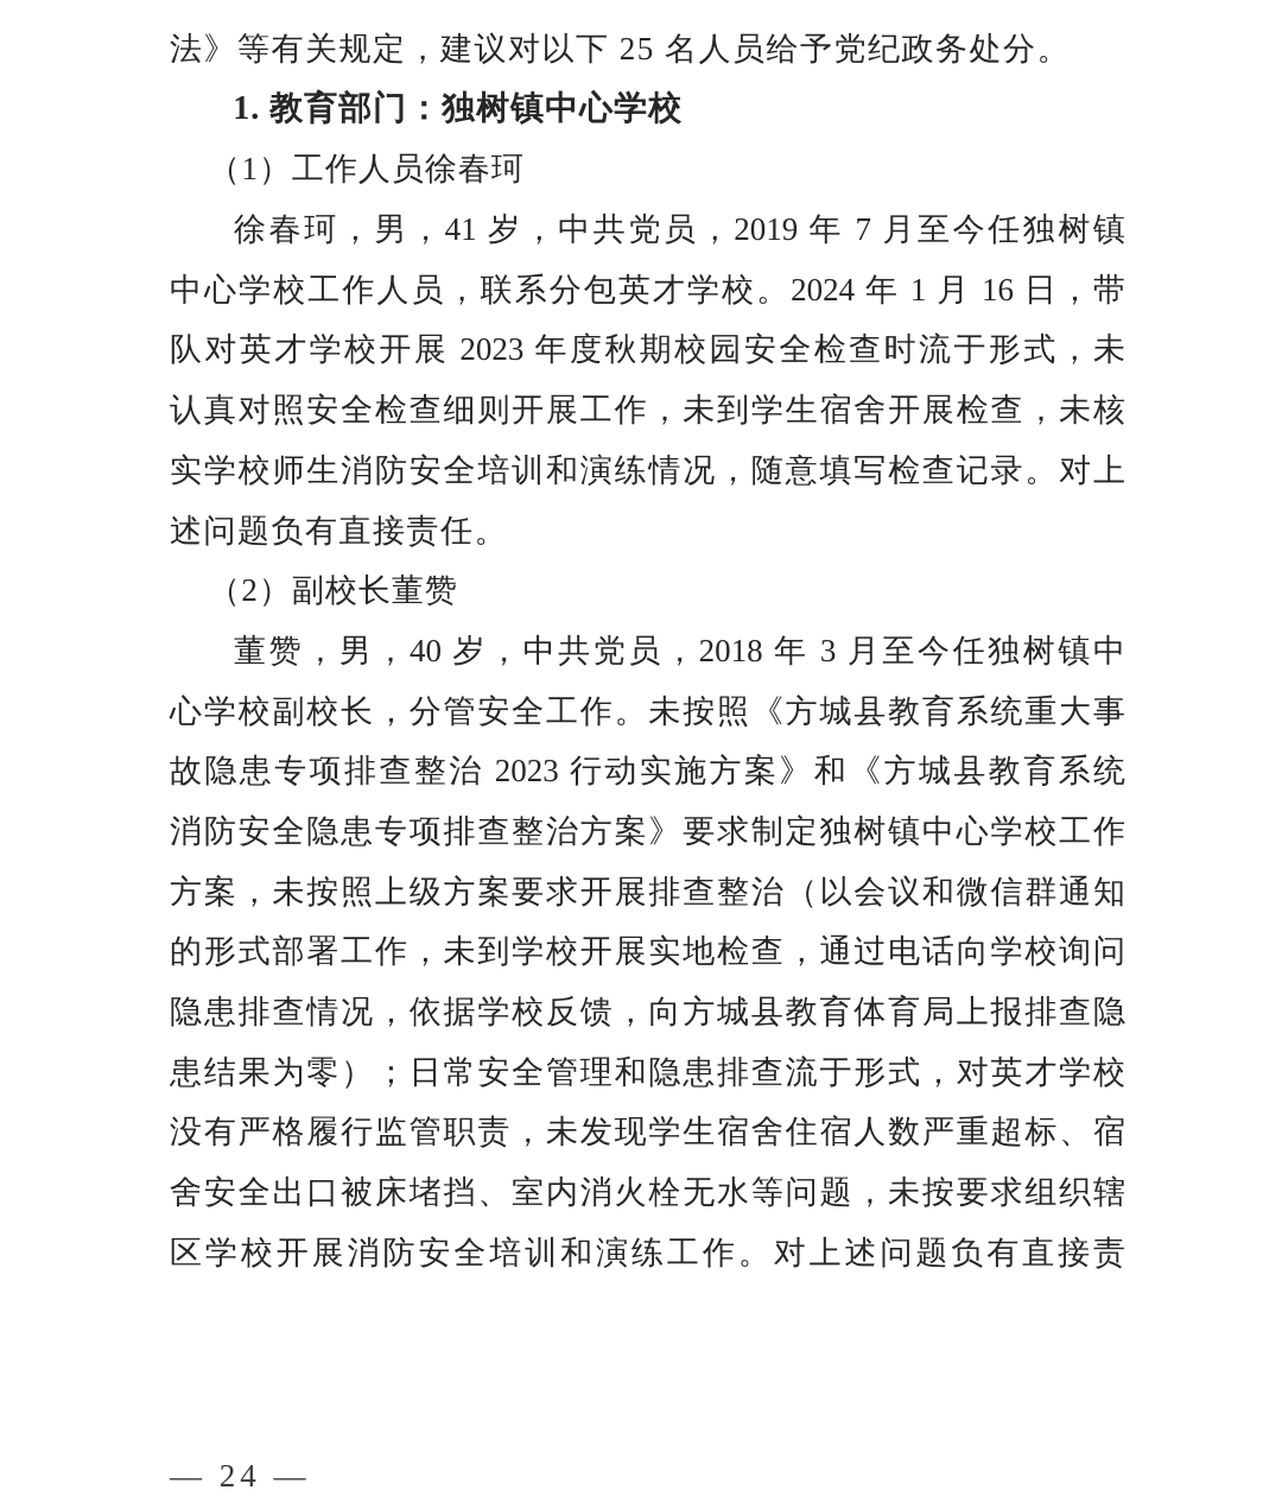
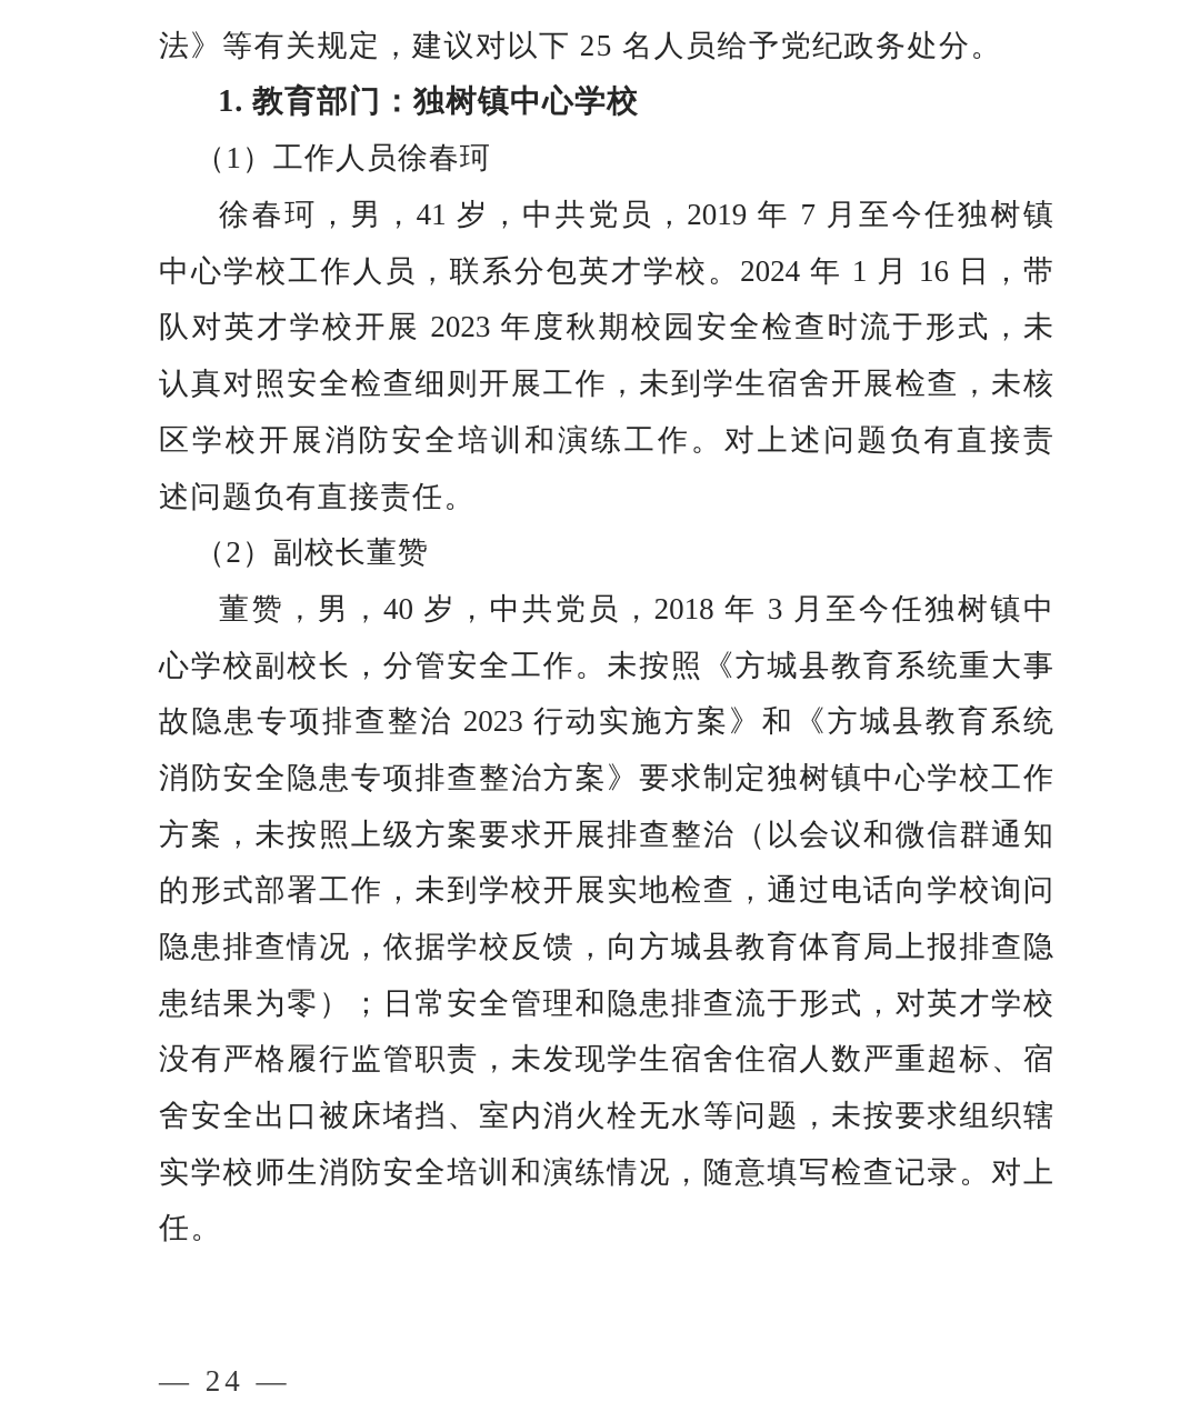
  法》等有关规定，建议对以下 25 名人员给予党纪政务处分。
  1. 教育部门：独树镇中心学校
  （1）工作人员徐春珂
  徐春珂，男，41 岁，中共党员，2019 年 7 月至今任独树镇
  中心学校工作人员，联系分包英才学校。2024 年 1 月 16 日，带
  队对英才学校开展 2023 年度秋期校园安全检查时流于形式，未
  认真对照安全检查细则开展工作，未到学生宿舍开展检查，未核
- 实学校师生消防安全培训和演练情况，随意填写检查记录。对上
+ 区学校开展消防安全培训和演练工作。对上述问题负有直接责
  述问题负有直接责任。
  （2）副校长董赞
  董赞，男，40 岁，中共党员，2018 年 3 月至今任独树镇中
  心学校副校长，分管安全工作。未按照《方城县教育系统重大事
  故隐患专项排查整治 2023 行动实施方案》和《方城县教育系统
  消防安全隐患专项排查整治方案》要求制定独树镇中心学校工作
  方案，未按照上级方案要求开展排查整治（以会议和微信群通知
  的形式部署工作，未到学校开展实地检查，通过电话向学校询问
  隐患排查情况，依据学校反馈，向方城县教育体育局上报排查隐
  患结果为零）；日常安全管理和隐患排查流于形式，对英才学校
  没有严格履行监管职责，未发现学生宿舍住宿人数严重超标、宿
  舍安全出口被床堵挡、室内消火栓无水等问题，未按要求组织辖
- 区学校开展消防安全培训和演练工作。对上述问题负有直接责
+ 实学校师生消防安全培训和演练情况，随意填写检查记录。对上
+ 任。
  — 24 —
